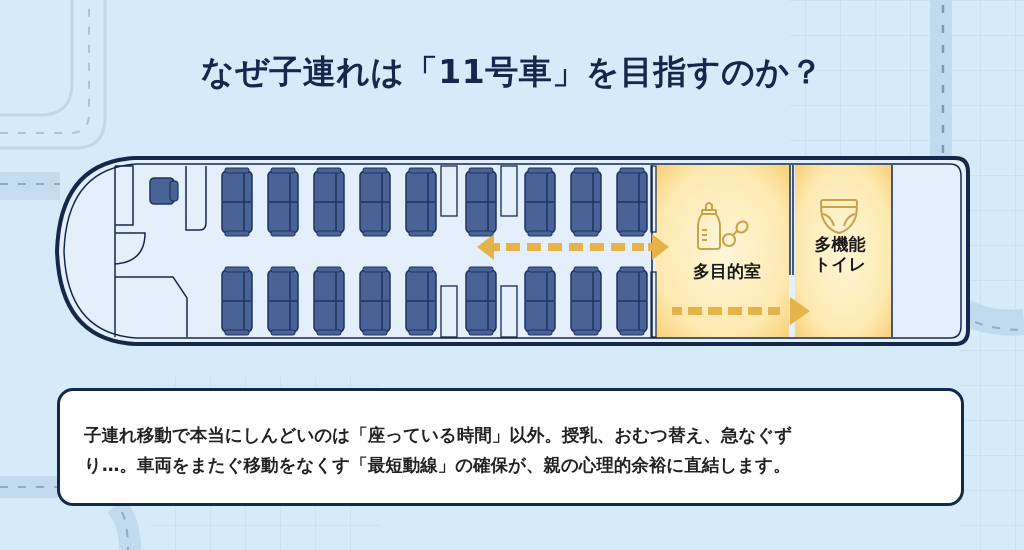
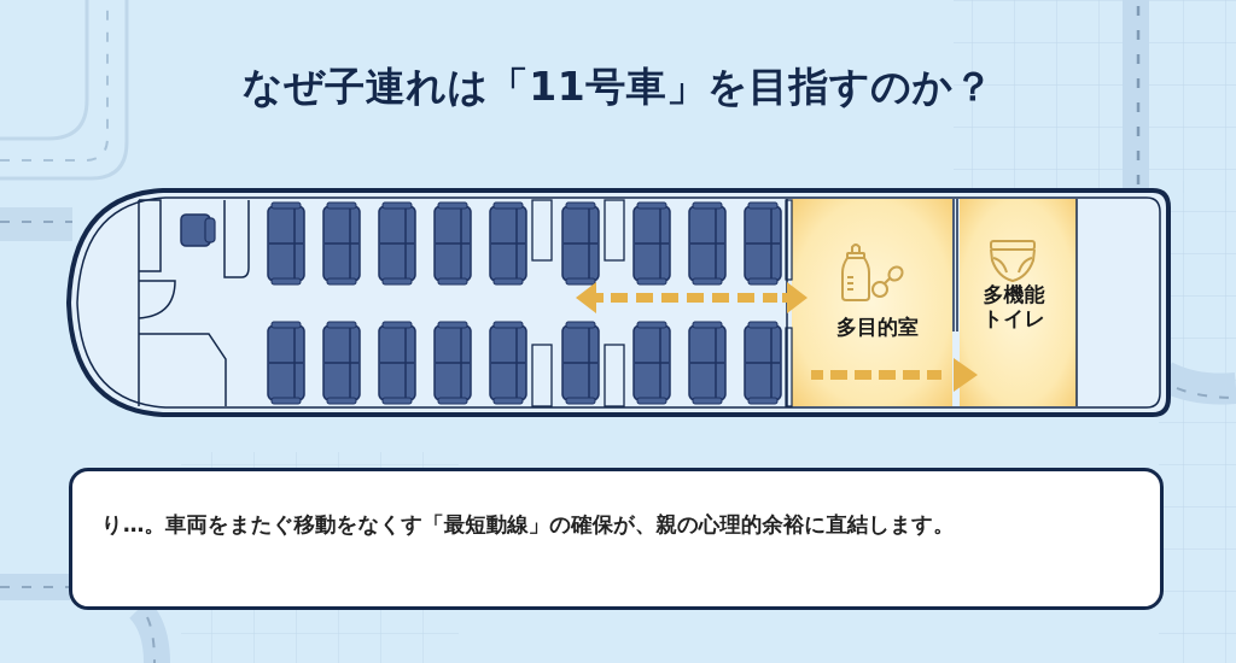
  なぜ子連れは「11号車」を目指すのか？
  多目的室
  多機能
  トイレ
- 子連れ移動で本当にしんどいのは「座っている時間」以外。授乳、おむつ替え、急なぐず
  り…。車両をまたぐ移動をなくす「最短動線」の確保が、親の心理的余裕に直結します。
